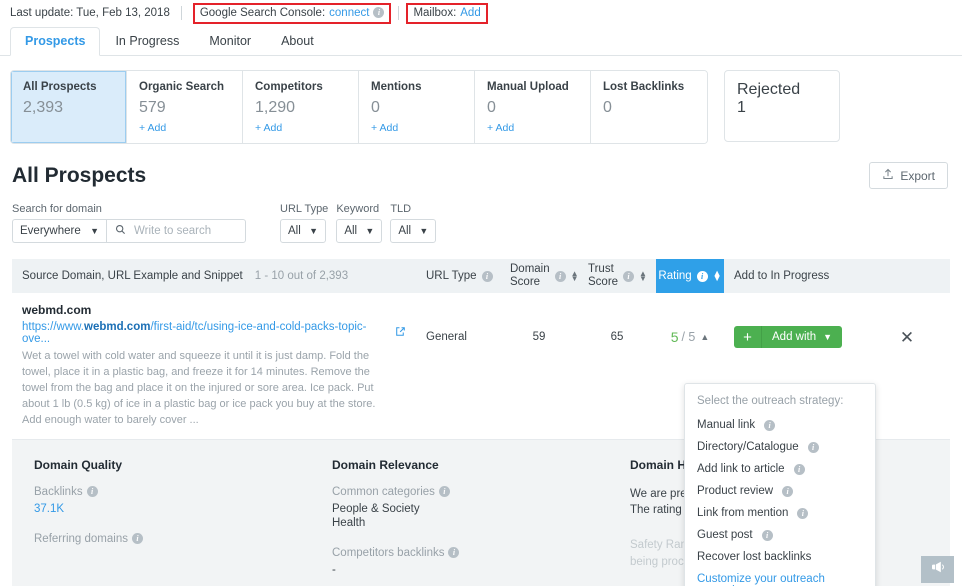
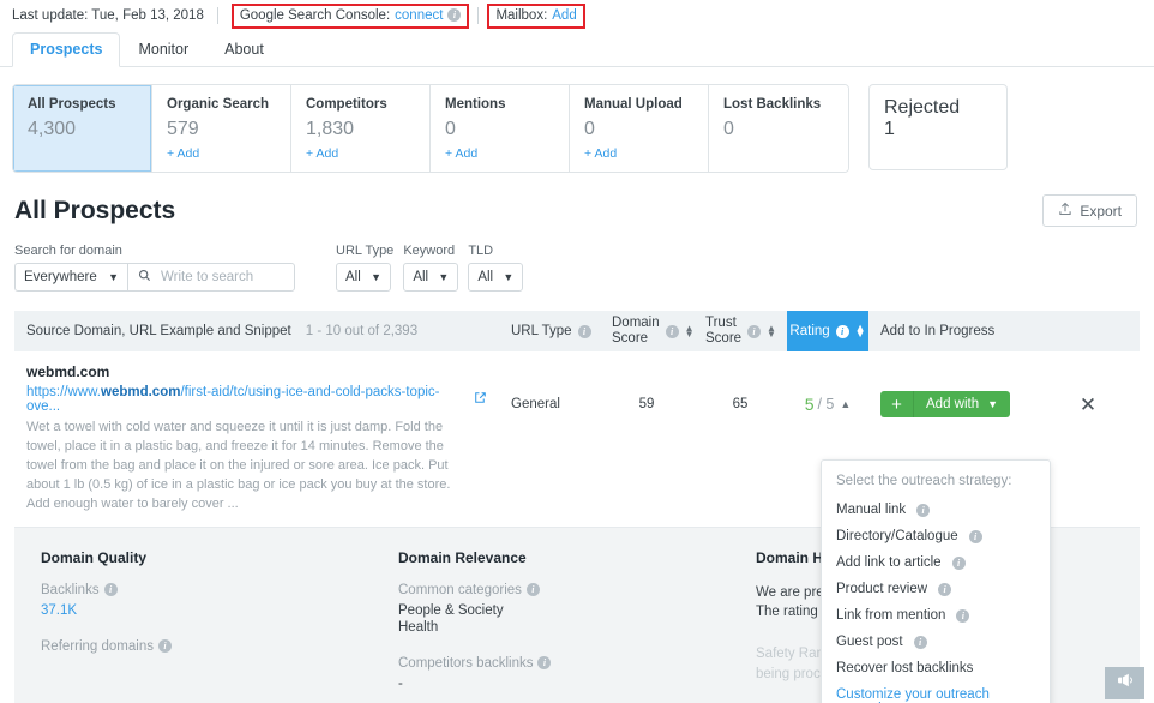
  Last update: Tue, Feb 13, 2018
  Google Search Console:
  connect
  i
  Mailbox:
  Add
  Prospects
- In Progress
  Monitor
  About
  All Prospects
- 2,393
+ 4,300
  Organic Search
  579
  + Add
  Competitors
- 1,290
+ 1,830
  + Add
  Mentions
  0
  + Add
  Manual Upload
  0
  + Add
  Lost Backlinks
  0
  Rejected
  1
  All Prospects
  Export
  Search for domain
  Everywhere
  ▼
  Write to search
  URL Type
  All
  ▼
  Keyword
  All
  ▼
  TLD
  All
  ▼
  Source Domain, URL Example and Snippet
  1 - 10 out of 2,393
  URL Type
  i
  Domain
  Score
  i
  ▲
  ▼
  Trust
  Score
  i
  ▲
  ▼
  Rating
  i
  ▲
  ▼
  Add to In Progress
  webmd.com
  https://www.webmd.com/first-aid/tc/using-ice-and-cold-packs-topic-ove...
  Wet a towel with cold water and squeeze it until it is just damp. Fold the towel, place it in a plastic bag, and freeze it for 14 minutes. Remove the towel from the bag and place it on the injured or sore area. Ice pack. Put about 1 lb (0.5 kg) of ice in a plastic bag or ice pack you buy at the store. Add enough water to barely cover ...
  General
  59
  65
  5
  / 5
  ▲
  +
  Add with
  ▼
  ✕
  Domain Quality
  Backlinks
  i
  37.1K
  Referring domains
  i
  Domain Relevance
  Common categories
  i
  People & Society
  Health
  Competitors backlinks
  i
  -
  Domain H
  We are pr
  The rating
  Safety Ra
  being proc
  Select the outreach strategy:
  Manual link
  i
  Directory/Catalogue
  i
  Add link to article
  i
  Product review
  i
  Link from mention
  i
  Guest post
  i
  Recover lost backlinks
